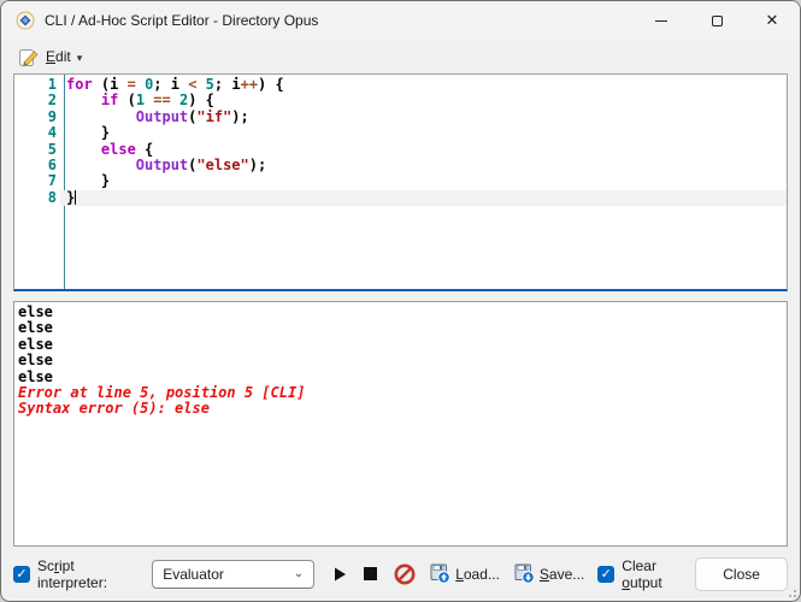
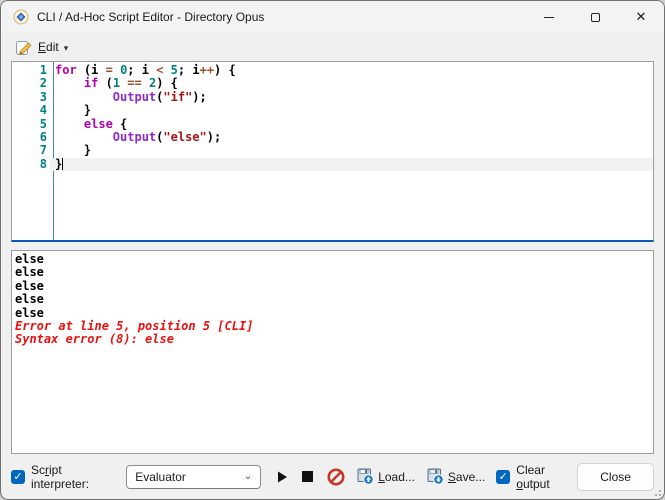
  CLI / Ad-Hoc Script Editor - Directory Opus
  ✕
  Edit
  ▾
  1
  for (i = 0; i < 5; i++) {
  2
  if (1 == 2) {
- 9
+ 3
  Output("if");
  4
  }
  5
  else {
  6
  Output("else");
  7
  }
  8
  }
  else
  else
  else
  else
  else
  Error at line 5, position 5 [CLI]
- Syntax error (5): else
+ Syntax error (8): else
  ✓
  Script interpreter:
  Evaluator
  ⌄
  Load...
  Save...
  ✓
  Clear output
  Close
